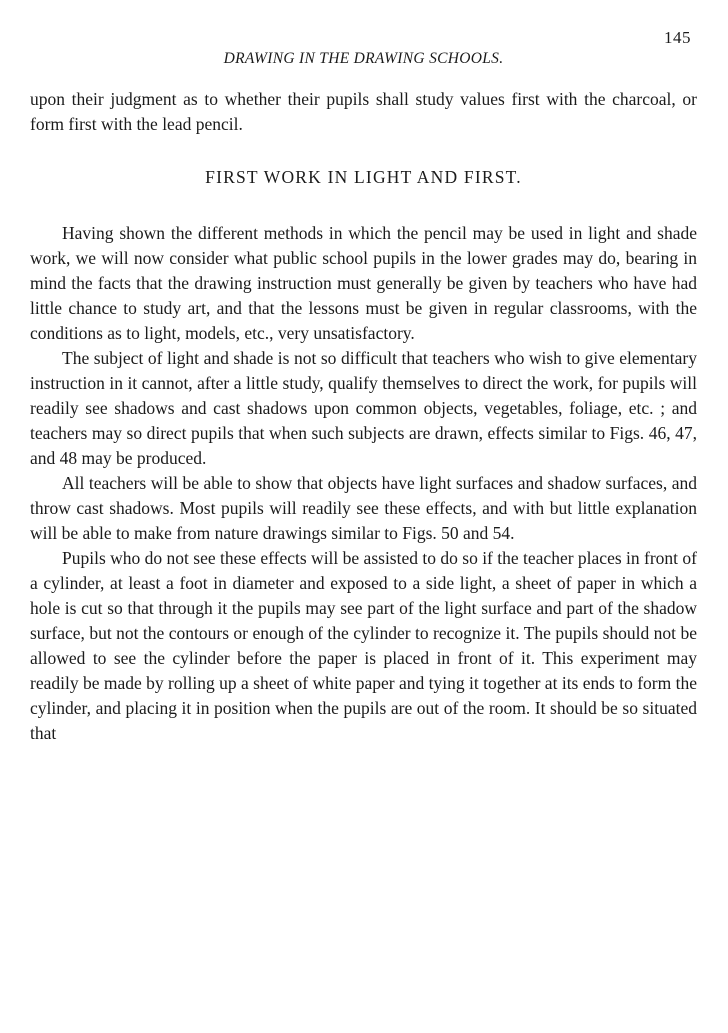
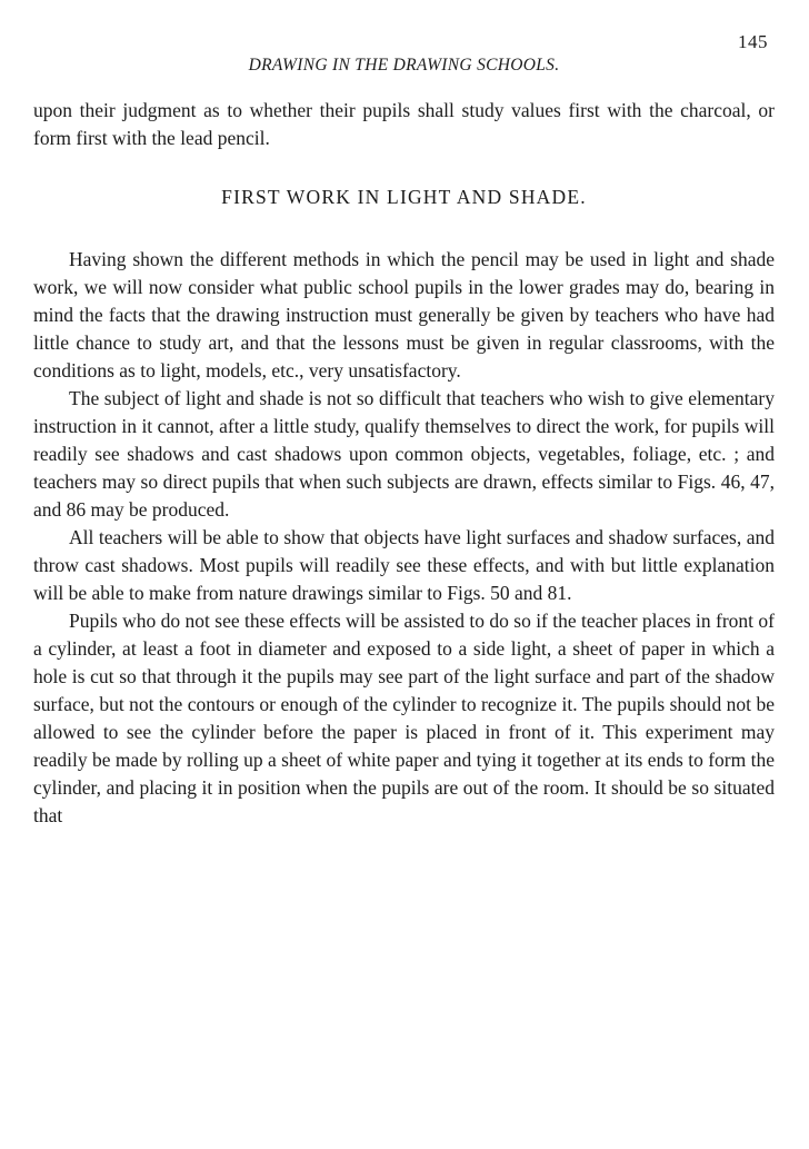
  145
  DRAWING IN THE DRAWING SCHOOLS.
  upon their judgment as to whether their pupils shall study values first with the charcoal, or form first with the lead pencil.
- FIRST WORK IN LIGHT AND FIRST.
+ FIRST WORK IN LIGHT AND SHADE.
  Having shown the different methods in which the pencil may be used in light and shade work, we will now consider what public school pupils in the lower grades may do, bearing in mind the facts that the drawing instruction must generally be given by teachers who have had little chance to study art, and that the lessons must be given in regular classrooms, with the conditions as to light, models, etc., very unsatisfactory.
- The subject of light and shade is not so difficult that teachers who wish to give elementary instruction in it cannot, after a little study, qualify themselves to direct the work, for pupils will readily see shadows and cast shadows upon common objects, vegetables, foliage, etc. ; and teachers may so direct pupils that when such subjects are drawn, effects similar to Figs. 46, 47, and 48 may be produced.
+ The subject of light and shade is not so difficult that teachers who wish to give elementary instruction in it cannot, after a little study, qualify themselves to direct the work, for pupils will readily see shadows and cast shadows upon common objects, vegetables, foliage, etc. ; and teachers may so direct pupils that when such subjects are drawn, effects similar to Figs. 46, 47, and 86 may be produced.
- All teachers will be able to show that objects have light surfaces and shadow surfaces, and throw cast shadows. Most pupils will readily see these effects, and with but little explanation will be able to make from nature drawings similar to Figs. 50 and 54.
+ All teachers will be able to show that objects have light surfaces and shadow surfaces, and throw cast shadows. Most pupils will readily see these effects, and with but little explanation will be able to make from nature drawings similar to Figs. 50 and 81.
  Pupils who do not see these effects will be assisted to do so if the teacher places in front of a cylinder, at least a foot in diameter and exposed to a side light, a sheet of paper in which a hole is cut so that through it the pupils may see part of the light surface and part of the shadow surface, but not the contours or enough of the cylinder to recognize it. The pupils should not be allowed to see the cylinder before the paper is placed in front of it. This experiment may readily be made by rolling up a sheet of white paper and tying it together at its ends to form the cylinder, and placing it in position when the pupils are out of the room. It should be so situated that
